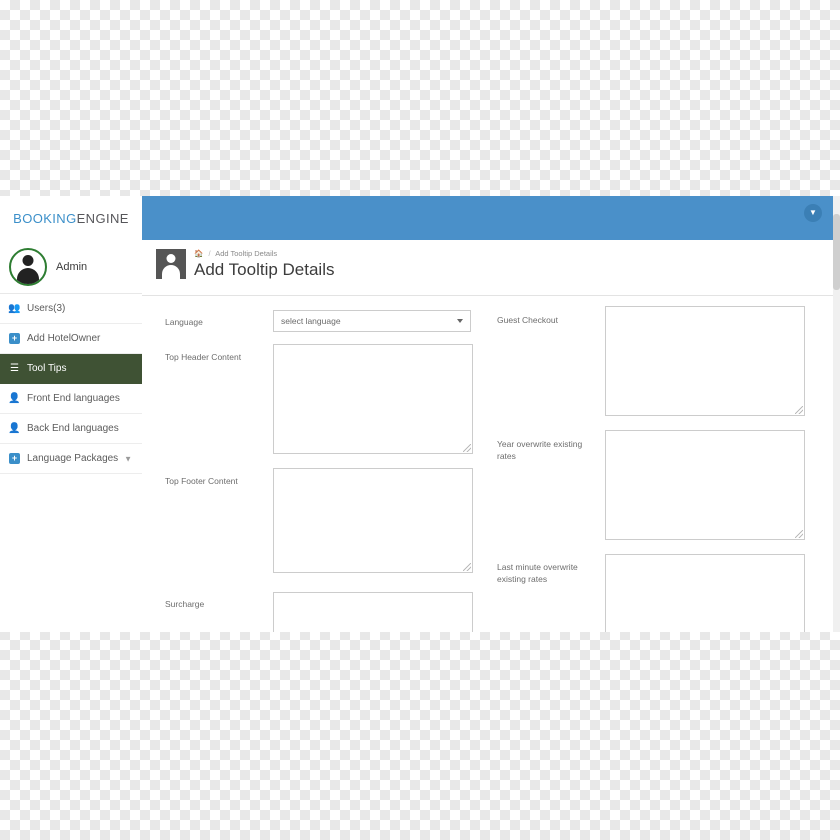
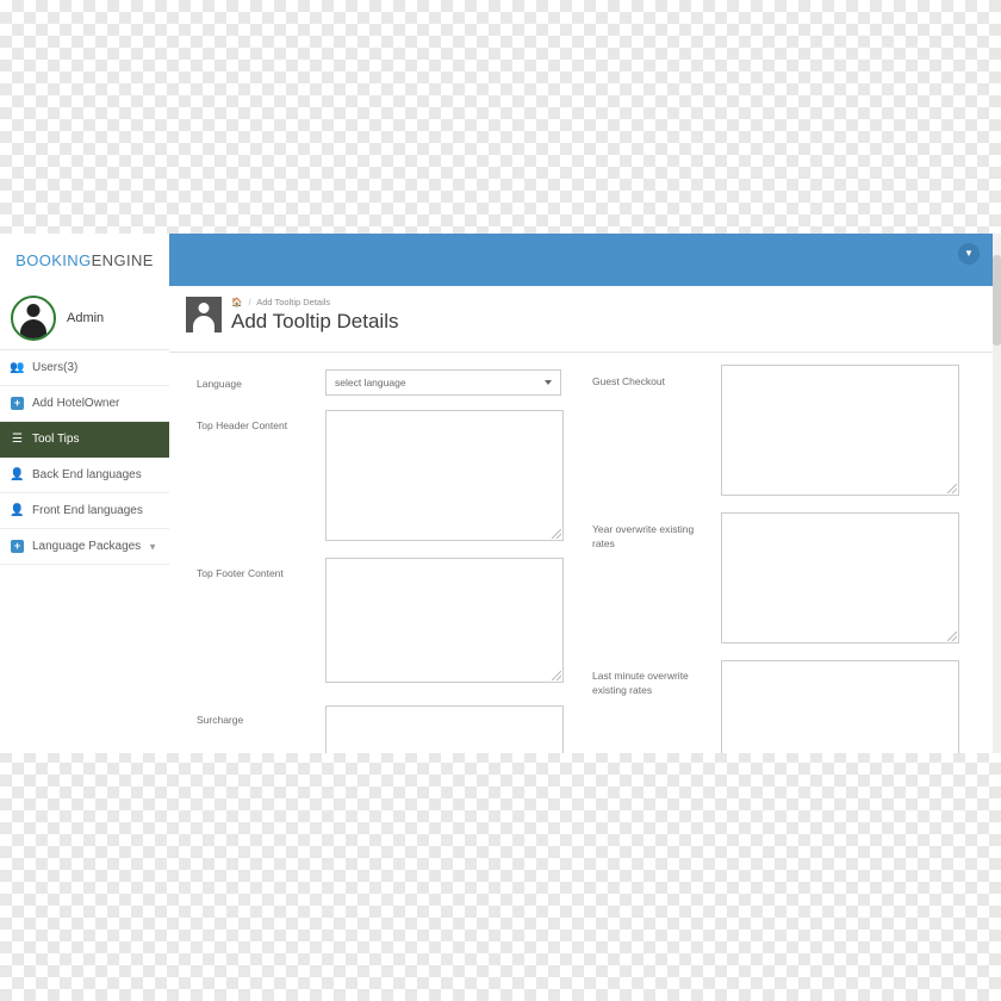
  BOOKINGENGINE
  ▼
  Admin
  👥
  Users(3)
  +
  Add HotelOwner
  ☰
  Tool Tips
  👤
- Front End languages
+ Back End languages
  👤
- Back End languages
+ Front End languages
  +
  Language Packages
  ▼
  🏠 / Add Tooltip Details
  Add Tooltip Details
  Language
  select language
  Top Header Content
  Top Footer Content
  Surcharge
  Guest Checkout
  Year overwrite existing rates
  Last minute overwrite existing rates
